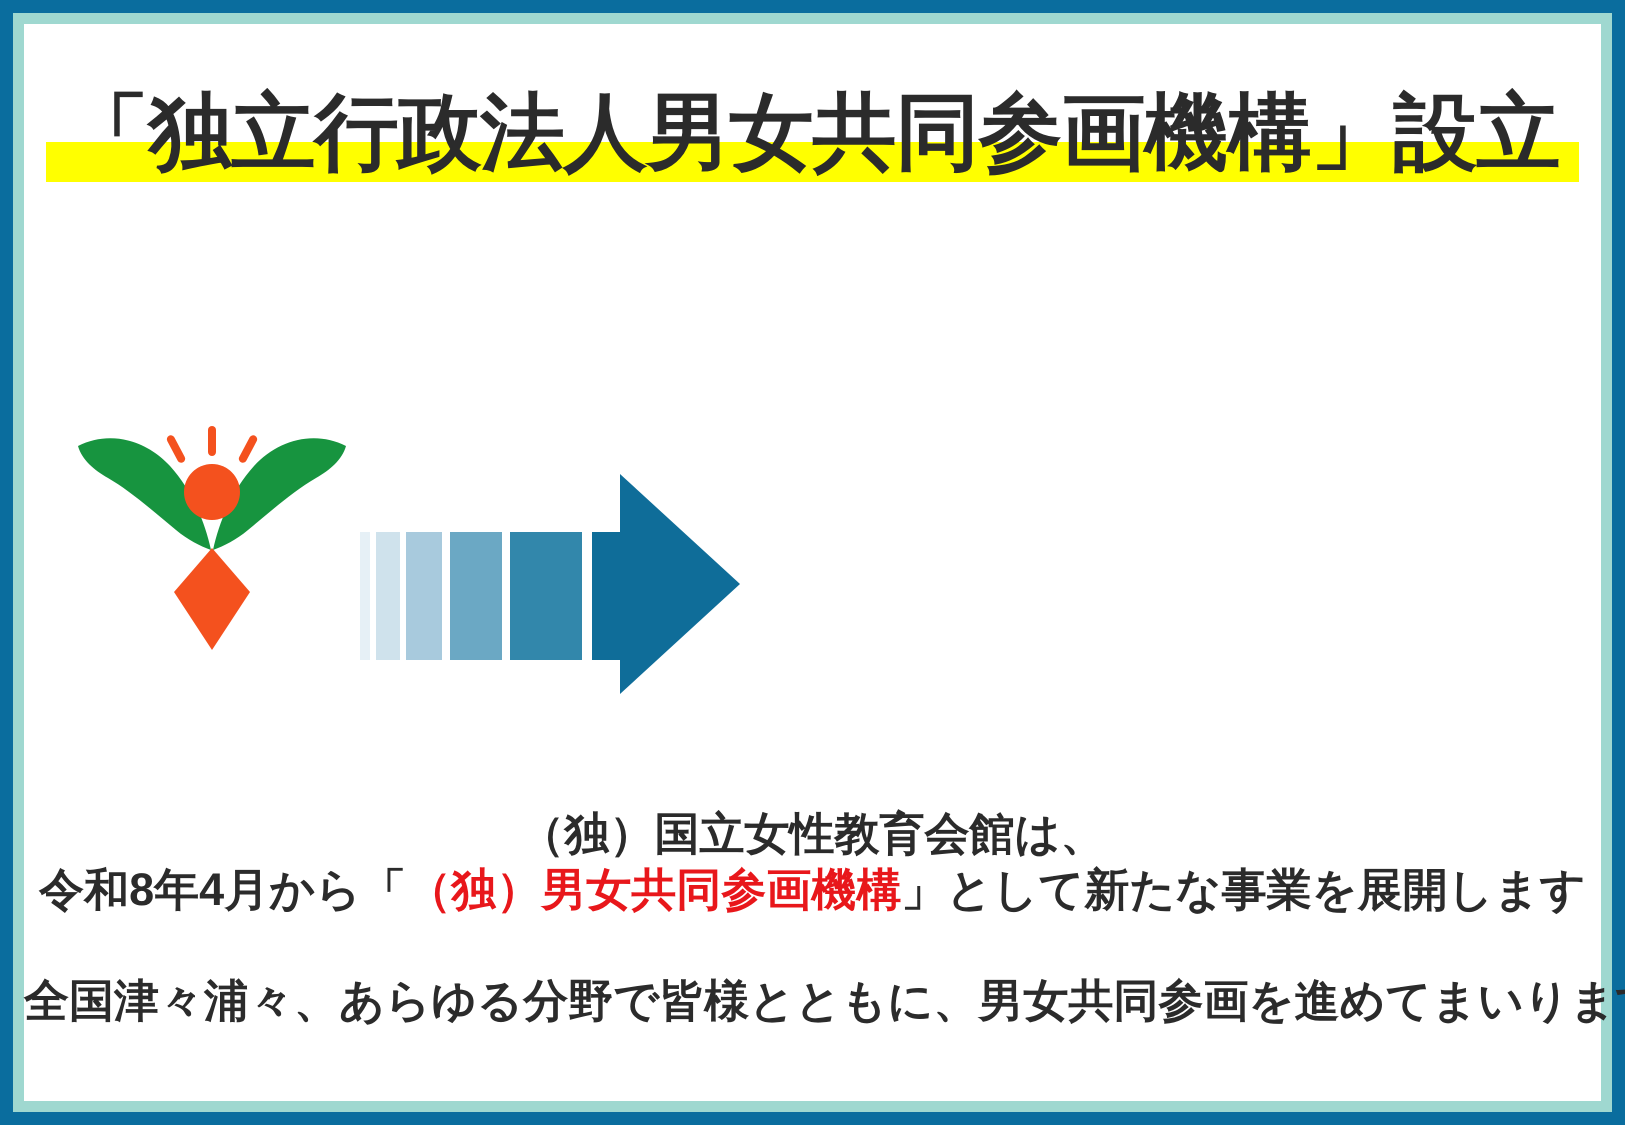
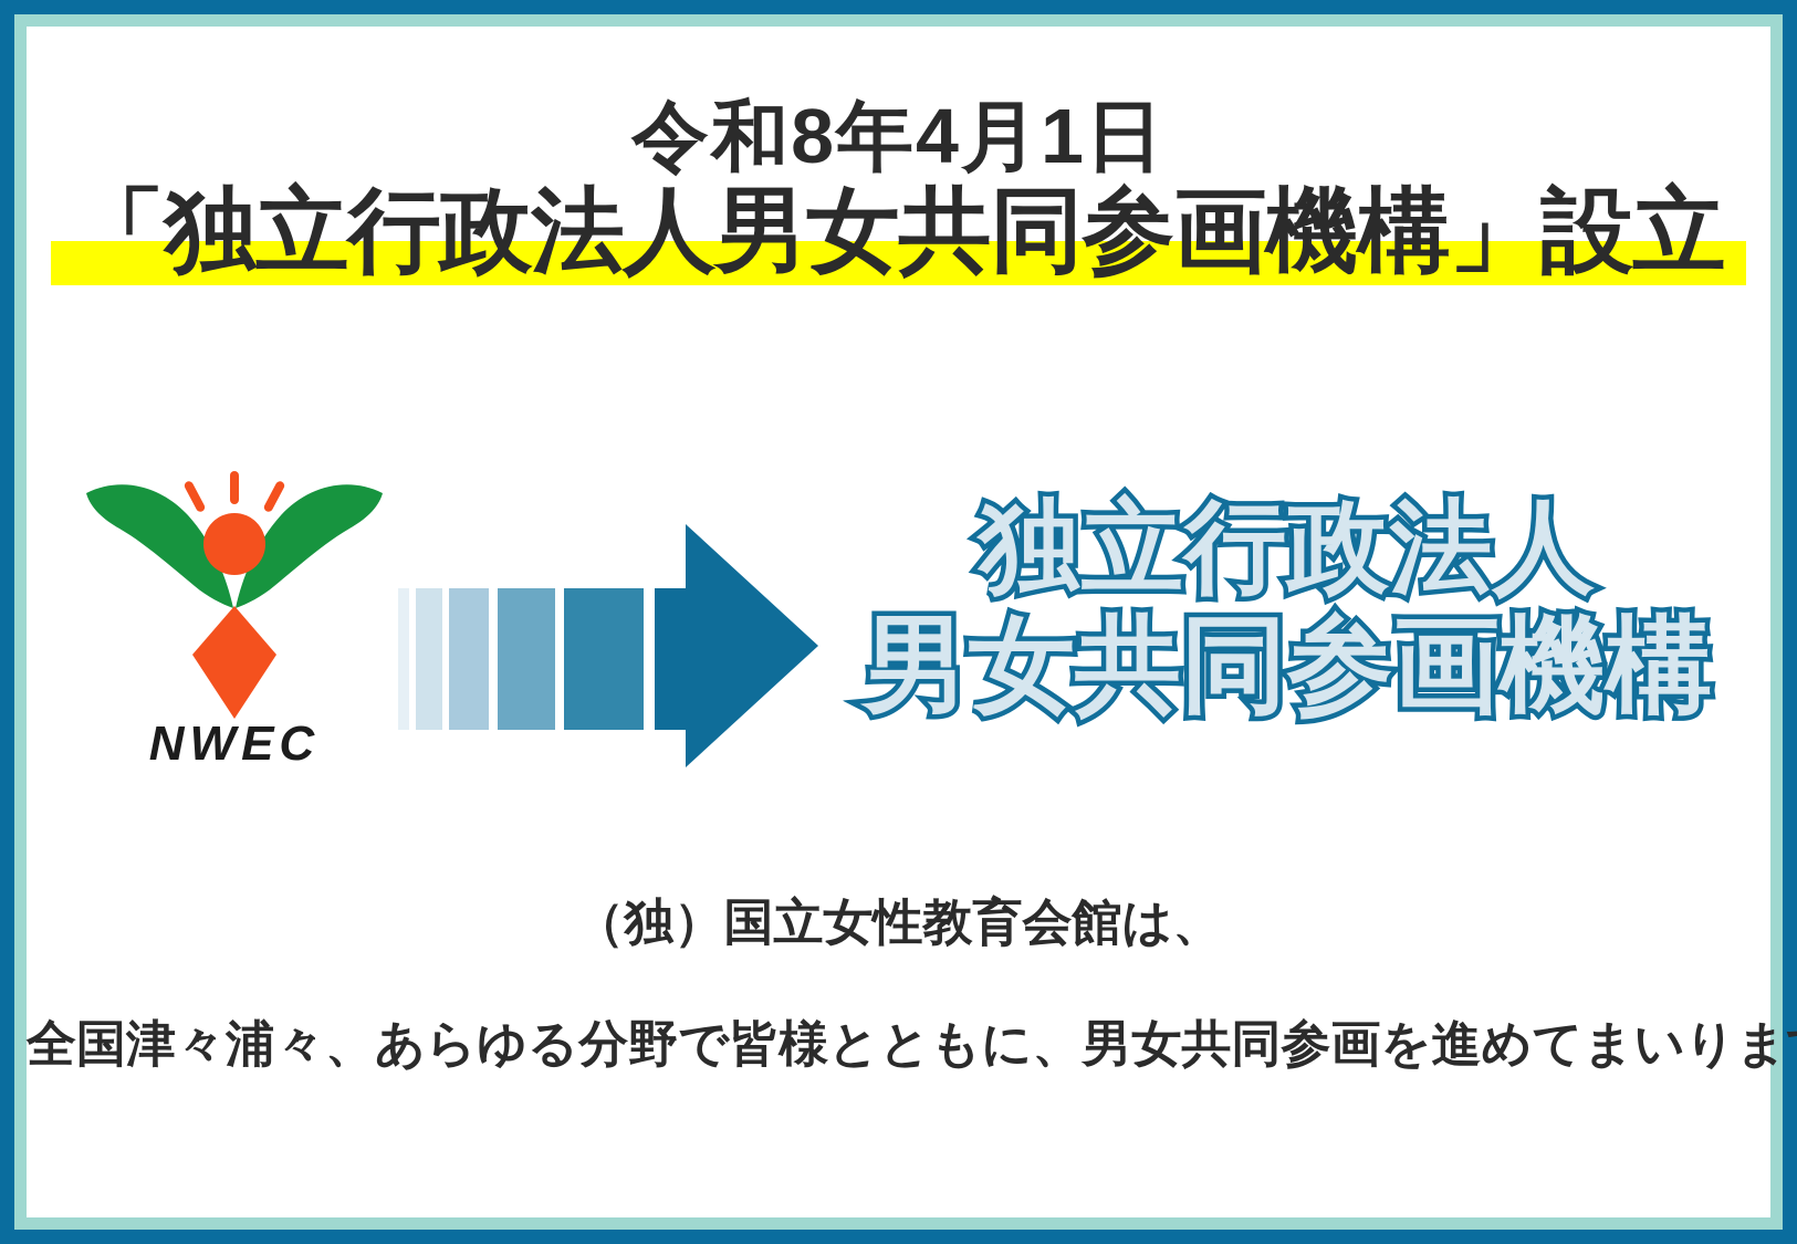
+ 令和8年4月1日
  「独立行政法人男女共同参画機構」設立
+ NWEC
+ 独立行政法人
+ 男女共同参画機構
  （独）国立女性教育会館は、
- 令和8年4月から「（独）男女共同参画機構」として新たな事業を展開します
  全国津々浦々、あらゆる分野で皆様とともに、男女共同参画を進めてまいりま
